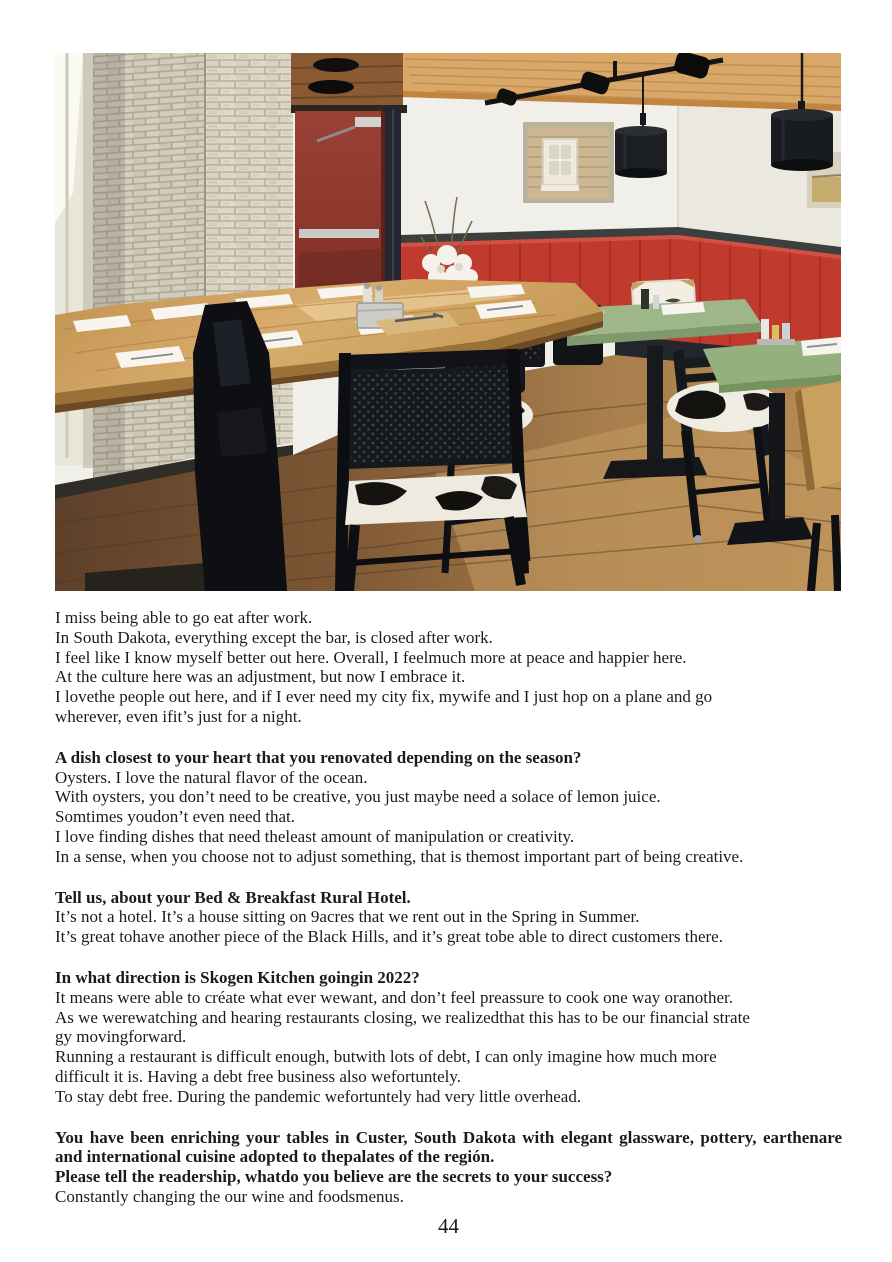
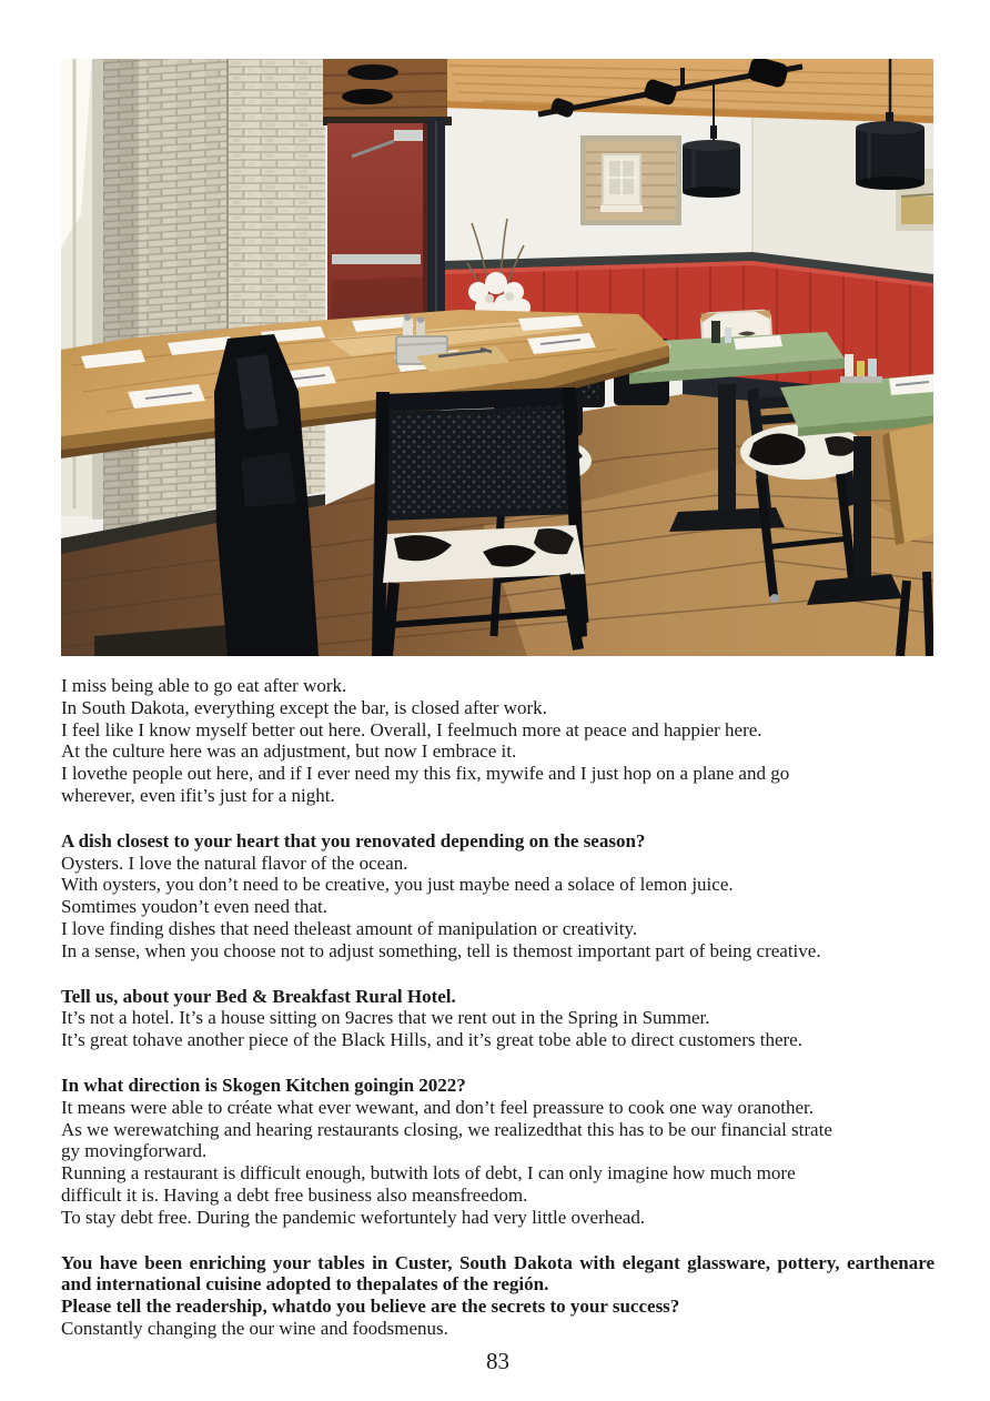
  I miss being able to go eat after work.
  In South Dakota, everything except the bar, is closed after work.
  I feel like I know myself better out here. Overall, I feelmuch more at peace and happier here.
  At the culture here was an adjustment, but now I embrace it.
- I lovethe people out here, and if I ever need my city fix, mywife and I just hop on a plane and go
+ I lovethe people out here, and if I ever need my this fix, mywife and I just hop on a plane and go
  wherever, even ifit’s just for a night.
  A dish closest to your heart that you renovated depending on the season?
  Oysters. I love the natural flavor of the ocean.
  With oysters, you don’t need to be creative, you just maybe need a solace of lemon juice.
  Somtimes youdon’t even need that.
  I love finding dishes that need theleast amount of manipulation or creativity.
- In a sense, when you choose not to adjust something, that is themost important part of being creative.
+ In a sense, when you choose not to adjust something, tell is themost important part of being creative.
  Tell us, about your Bed & Breakfast Rural Hotel.
  It’s not a hotel. It’s a house sitting on 9acres that we rent out in the Spring in Summer.
  It’s great tohave another piece of the Black Hills, and it’s great tobe able to direct customers there.
  In what direction is Skogen Kitchen goingin 2022?
  It means were able to créate what ever wewant, and don’t feel preassure to cook one way oranother.
  As we werewatching and hearing restaurants closing, we realizedthat this has to be our financial strate
  gy movingforward.
  Running a restaurant is difficult enough, butwith lots of debt, I can only imagine how much more
- difficult it is. Having a debt free business also wefortuntely.
+ difficult it is. Having a debt free business also meansfreedom.
  To stay debt free. During the pandemic wefortuntely had very little overhead.
  You have been enriching your tables in Custer, South Dakota with elegant glassware, pottery, earthenare and international cuisine adopted to thepalates of the región.
  Please tell the readership, whatdo you believe are the secrets to your success?
  Constantly changing the our wine and foodsmenus.
- 44
+ 83
